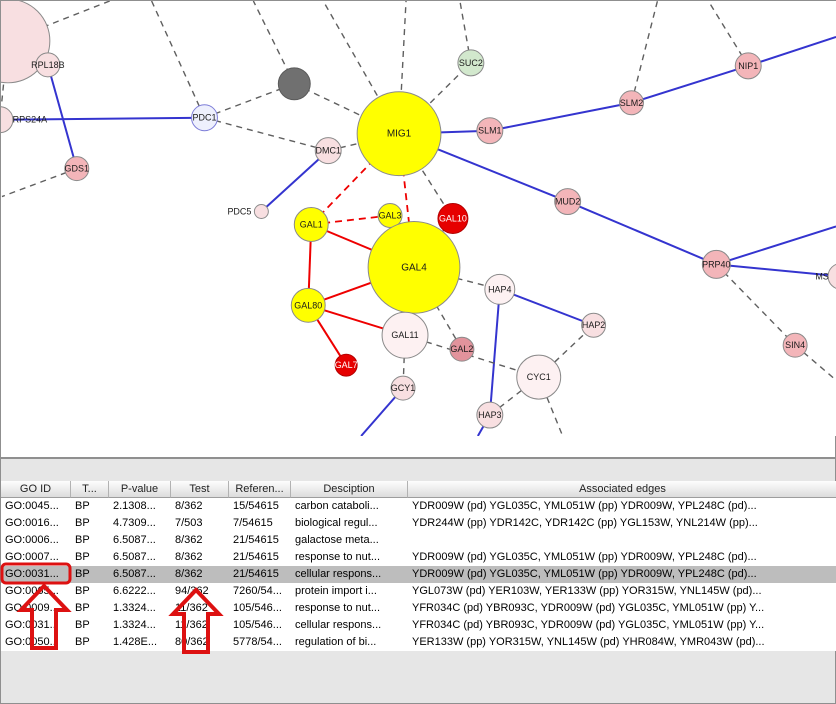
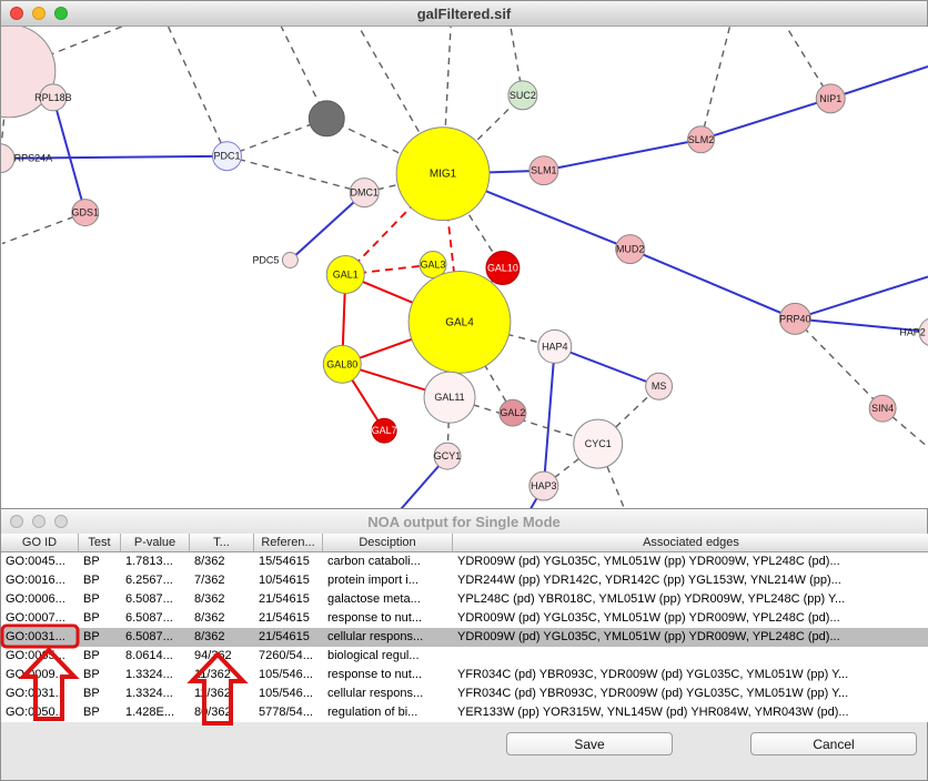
+ galFiltered.sif
  RPL18B
  RPS24A
  GDS1
  PDC1
  MIG1
  SUC2
  SLM1
  SLM2
  NIP1
  DMC1
  MUD2
  PRP40
  SIN4
- MS
+ HAP2
  PDC5
  GAL1
  GAL3
  GAL10
  GAL4
  HAP4
  GAL80
- HAP2
+ MS
  GAL11
  GAL2
  GAL7
  CYC1
  GCY1
  HAP3
+ NOA output for Single Mode
  GO ID
- T...
+ Test
  P-value
- Test
+ T...
  Referen...
  Desciption
  Associated edges
  GO:0045...
  BP
- 2.1308...
+ 1.7813...
  8/362
  15/54615
  carbon cataboli...
  YDR009W (pd) YGL035C, YML051W (pp) YDR009W, YPL248C (pd)...
  GO:0016...
  BP
- 4.7309...
+ 6.2567...
- 7/503
+ 7/362
- 7/54615
+ 10/54615
- biological regul...
+ protein import i...
  YDR244W (pp) YDR142C, YDR142C (pp) YGL153W, YNL214W (pp)...
  GO:0006...
  BP
  6.5087...
  8/362
  21/54615
  galactose meta...
+ YPL248C (pd) YBR018C, YML051W (pp) YDR009W, YPL248C (pp) Y...
  GO:0007...
  BP
  6.5087...
  8/362
  21/54615
  response to nut...
  YDR009W (pd) YGL035C, YML051W (pp) YDR009W, YPL248C (pd)...
  GO:0031...
  BP
  6.5087...
  8/362
  21/54615
  cellular respons...
  YDR009W (pd) YGL035C, YML051W (pp) YDR009W, YPL248C (pd)...
  GO:00..
  BP
- 6.6222...
+ 8.0614...
  7260/54...
- protein import i...
+ biological regul...
- YGL073W (pd) YER103W, YER133W (pp) YOR315W, YNL145W (pd)...
  BP
  1.3324...
  1/362
  105/546...
  response to nut...
  YFR034C (pd) YBR093C, YDR009W (pd) YGL035C, YML051W (pp) Y...
  GO:0031.
  BP
  1.3324...
  1/362
  105/546...
  cellular respons...
  YFR034C (pd) YBR093C, YDR009W (pd) YGL035C, YML051W (pp) Y...
  GO:0050.
  BP
  1.428E...
  8/362
  5778/54...
  regulation of bi...
  YER133W (pp) YOR315W, YNL145W (pd) YHR084W, YMR043W (pd)...
+ Save
+ Cancel
